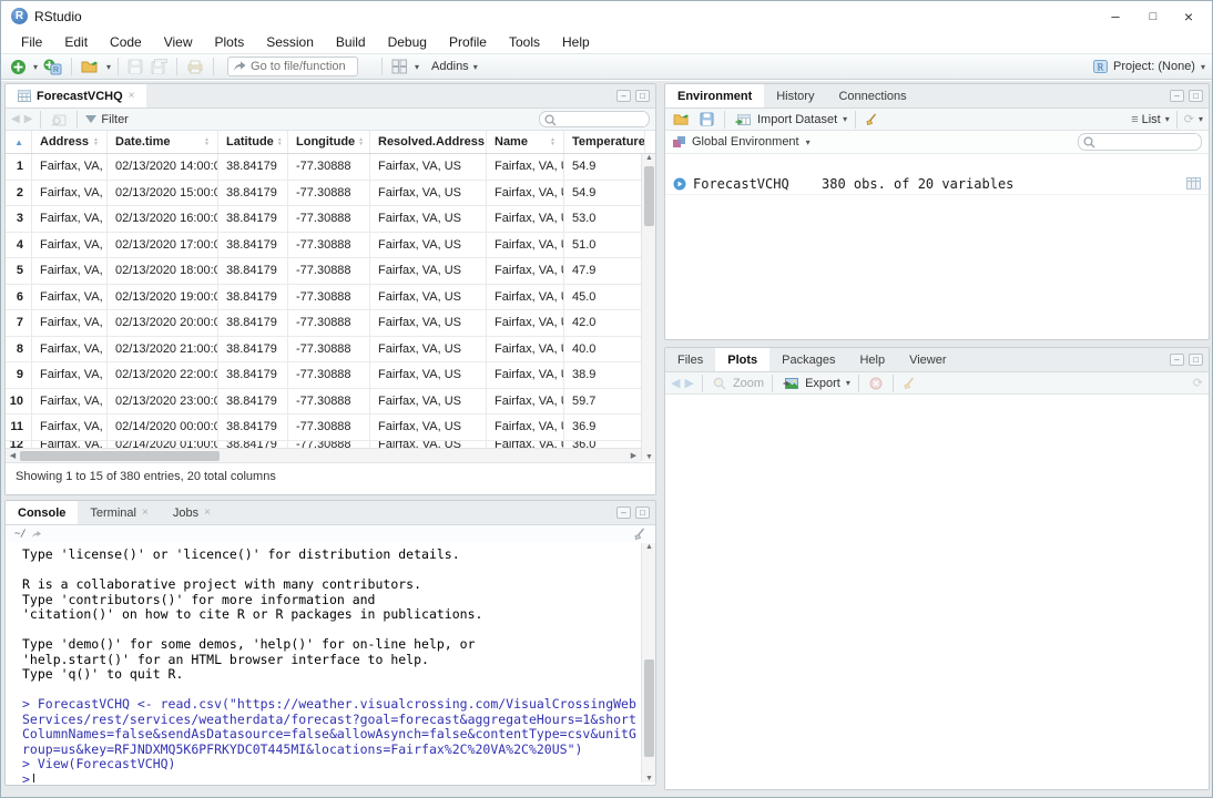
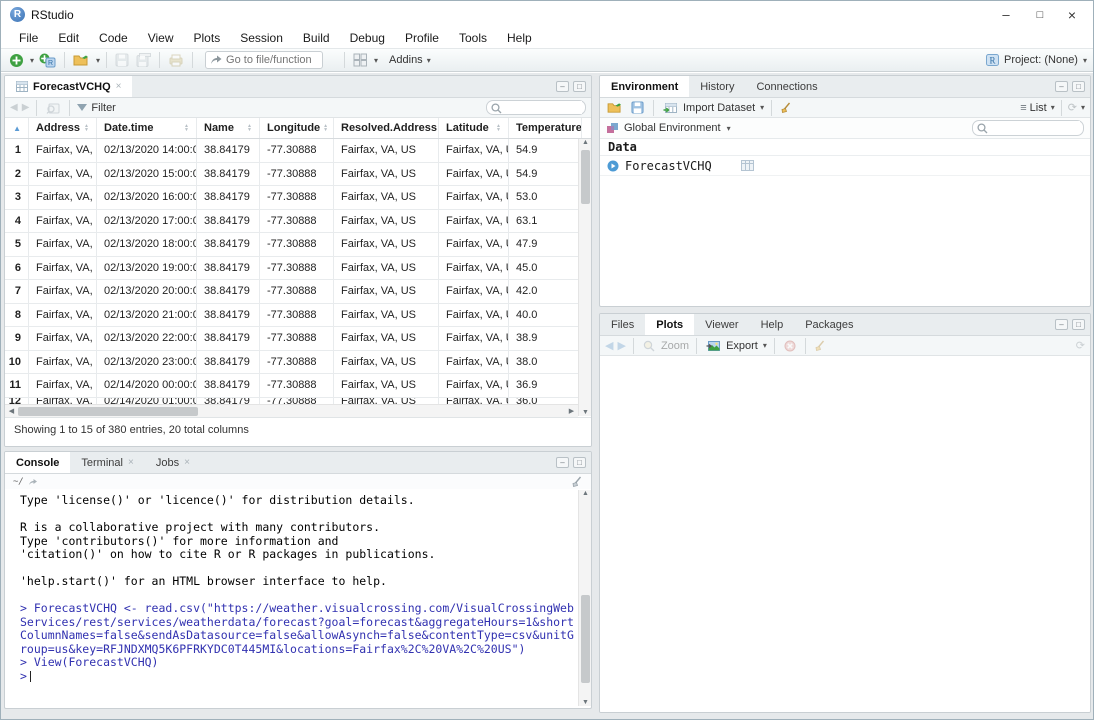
  R
  RStudio
  –
  □
  ×
  File
  Edit
  Code
  View
  Plots
  Session
  Build
  Debug
  Profile
  Tools
  Help
  ▾
  ▾
  Go to file/function
  ▾
  Addins
  ▾
  R
  Project: (None)
  ▾
  ForecastVCHQ
  ×
  –
  □
  ◀
  ▶
  Filter
  ▲
  Address
  Date.time
- Latitude
+ Name
  Longitude
  Resolved.Address
- Name
+ Latitude
  Temperature
  1
  Fairfax, VA,
  02/13/2020 14:00:0
  38.84179
  -77.30888
  Fairfax, VA, US
  Fairfax, VA,
  54.9
  2
  Fairfax, VA,
  02/13/2020 15:00:0
  38.84179
  -77.30888
  Fairfax, VA, US
  Fairfax, VA,
  54.9
  3
  Fairfax, VA,
  02/13/2020 16:00:0
  38.84179
  -77.30888
  Fairfax, VA, US
  Fairfax, VA,
  53.0
  4
  Fairfax, VA,
  02/13/2020 17:00:0
  38.84179
  -77.30888
  Fairfax, VA, US
  Fairfax, VA,
- 51.0
+ 63.1
  5
  Fairfax, VA,
  02/13/2020 18:00:0
  38.84179
  -77.30888
  Fairfax, VA, US
  Fairfax, VA,
  47.9
  6
  Fairfax, VA,
  02/13/2020 19:00:0
  38.84179
  -77.30888
  Fairfax, VA, US
  Fairfax, VA,
  45.0
  7
  Fairfax, VA,
  02/13/2020 20:00:0
  38.84179
  -77.30888
  Fairfax, VA, US
  Fairfax, VA,
  42.0
  8
  Fairfax, VA,
  02/13/2020 21:00:0
  38.84179
  -77.30888
  Fairfax, VA, US
  Fairfax, VA,
  40.0
  9
  Fairfax, VA,
  02/13/2020 22:00:0
  38.84179
  -77.30888
  Fairfax, VA, US
  Fairfax, VA,
  38.9
  10
  Fairfax, VA,
  02/13/2020 23:00:0
  38.84179
  -77.30888
  Fairfax, VA, US
  Fairfax, VA,
- 59.7
+ 38.0
  11
  Fairfax, VA,
  02/14/2020 00:00:0
  38.84179
  -77.30888
  Fairfax, VA, US
  Fairfax, VA,
  36.9
  12
  Fairfax, VA,
  02/14/2020 01:00:0
  38.84179
  -77.30888
  Fairfax, VA, US
  Fairfax, VA,
  36.0
  Showing 1 to 15 of 380 entries, 20 total columns
  Console
  Terminal
  ×
  Jobs
  ×
  –
  □
  ~/
  Type 'license()' or 'licence()' for distribution details.
  R is a collaborative project with many contributors.
  Type 'contributors()' for more information and
  'citation()' on how to cite R or R packages in publications.
- Type 'demo()' for some demos, 'help()' for on-line help, or
  'help.start()' for an HTML browser interface to help.
- Type 'q()' to quit R.
  > ForecastVCHQ <- read.csv("https://weather.visualcrossing.com/VisualCrossingWebServices/rest/services/weatherdata/forecast?goal=forecast&aggregateHours=1&shortColumnNames=false&sendAsDatasource=false&allowAsynch=false&contentType=csv&unitGroup=us&key=RFJNDXMQ5K6PFRKYDC0T445MI&locations=Fairfax%2C%20VA%2C%20US")
  > View(ForecastVCHQ)
  >
  Environment
  History
  Connections
  –
  □
  Import Dataset
  ▾
  ≡
  List
  ▾
  ⟳
  ▾
  Global Environment
  ▾
+ Data
  ForecastVCHQ
- 380 obs. of 20 variables
  Files
  Plots
- Packages
+ Viewer
  Help
- Viewer
+ Packages
  –
  □
  ◀
  ▶
  Zoom
  Export
  ▾
  ⟳
